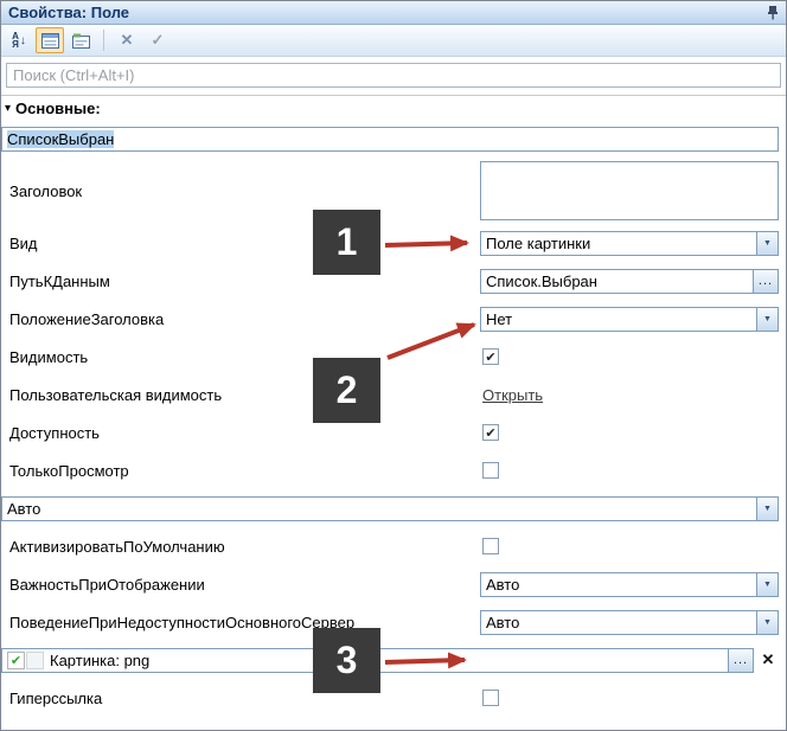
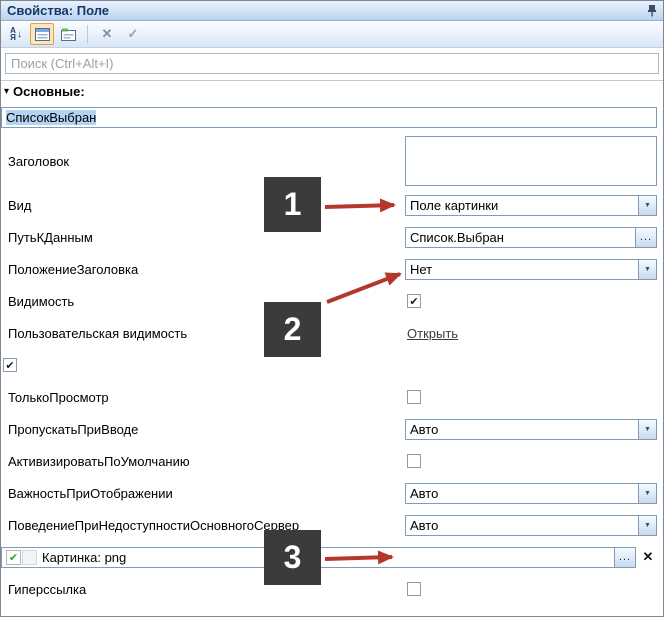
  Свойства: Поле
  А
  Я
  ↓
  ✕
  ✓
  Поиск (Ctrl+Alt+I)
  ▾
  Основные:
  СписокВыбран
  Заголовок
  Вид
  Поле картинки
  ПутьКДанным
  Список.Выбран
  ...
  ПоложениеЗаголовка
  Нет
  Видимость
  ✔
  Пользовательская видимость
  Открыть
- Доступность
  ✔
  ТолькоПросмотр
+ ПропускатьПриВводе
  Авто
  АктивизироватьПоУмолчанию
  ВажностьПриОтображении
  Авто
  ПоведениеПриНедоступностиОсновногоСервер
  Авто
  ✔
  Картинка: png
  ...
  ✕
  Гиперссылка
  1
  2
  3
